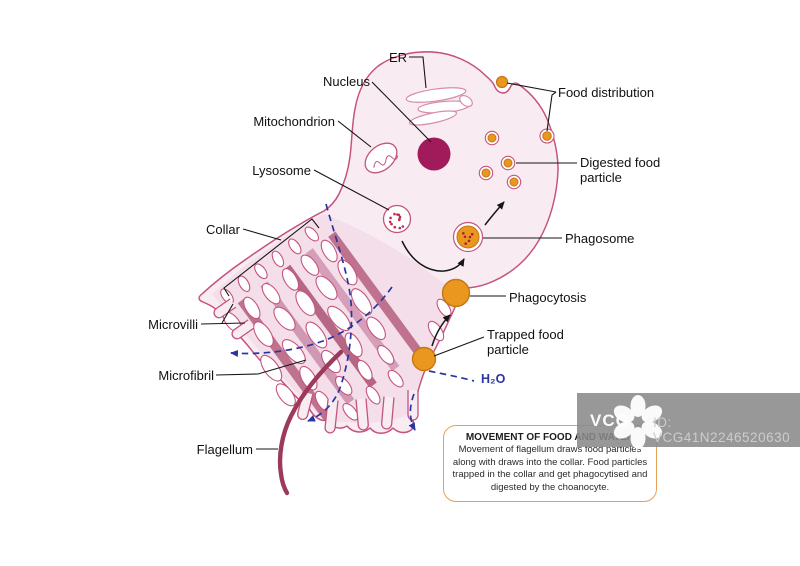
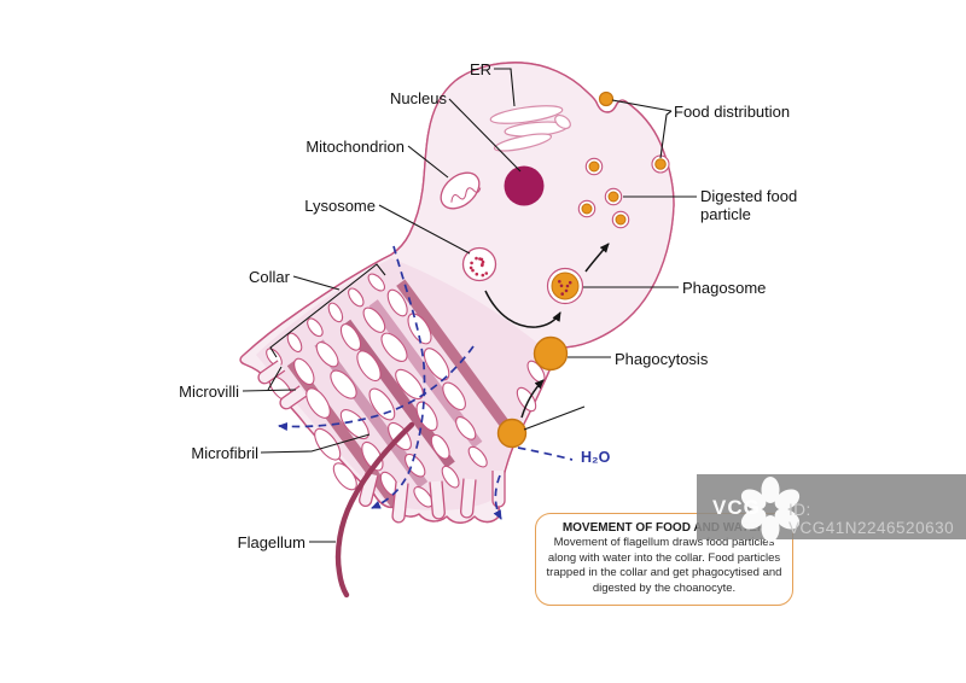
  ER
  Nucleus
  Mitochondrion
  Lysosome
  Collar
  Microvilli
  Microfibril
  Flagellum
  Food distribution
  Digested food particle
  Phagosome
  Phagocytosis
- Trapped food particle
  H₂O
  MOVEMENT OF FOOD AND WA
  Movement of flagellum draws food particles
- along with draws into the collar. Food particles
+ along with water into the collar. Food particles
  trapped in the collar and get phagocytised and
  digested by the choanocyte.
  ID: VCG41N2246520630
